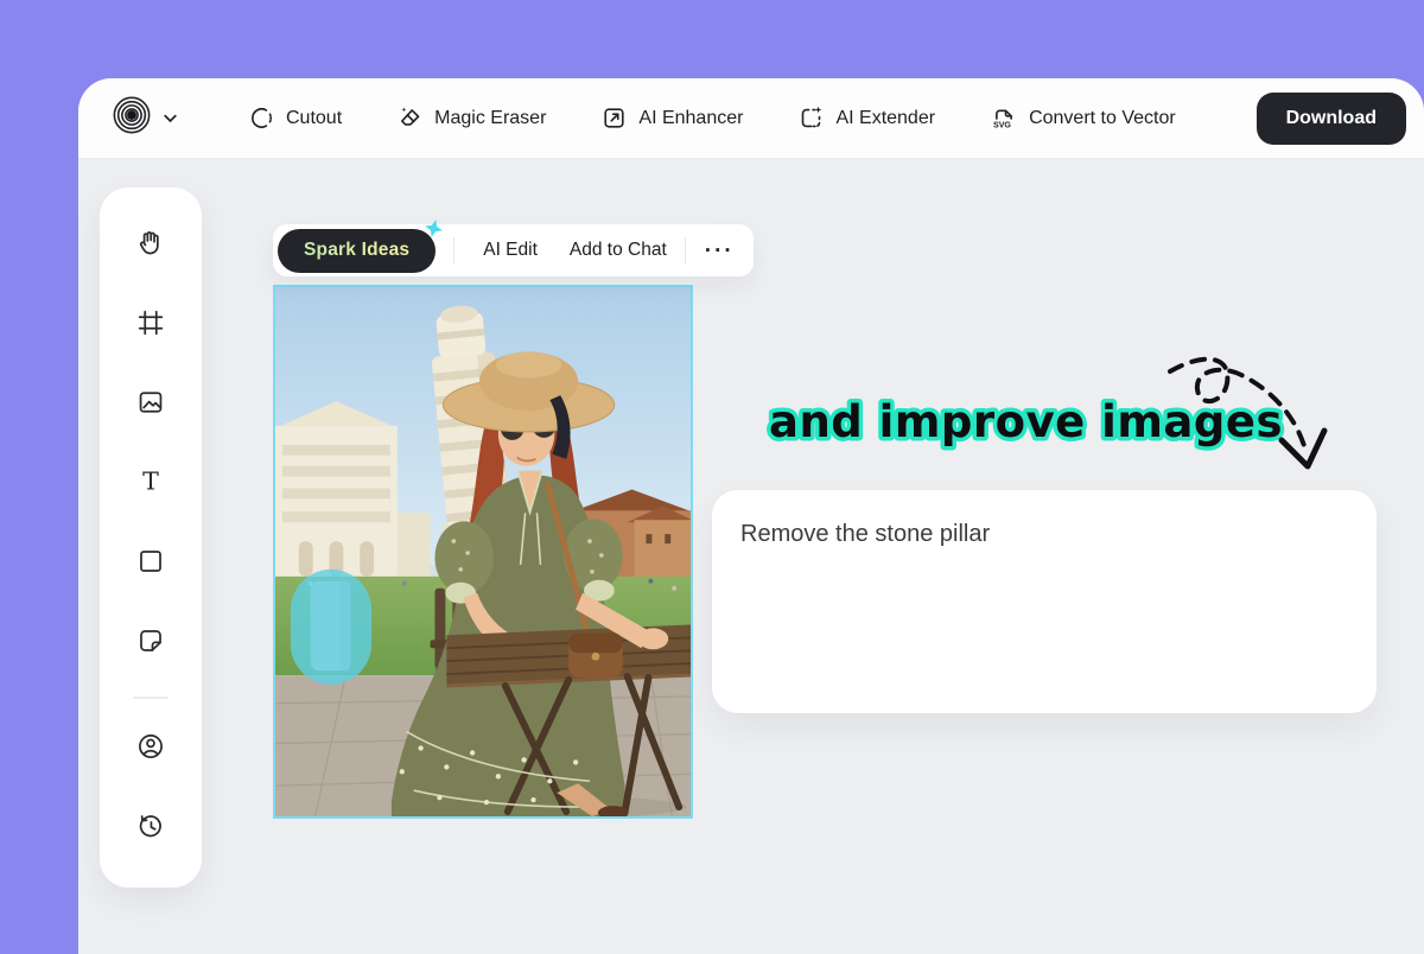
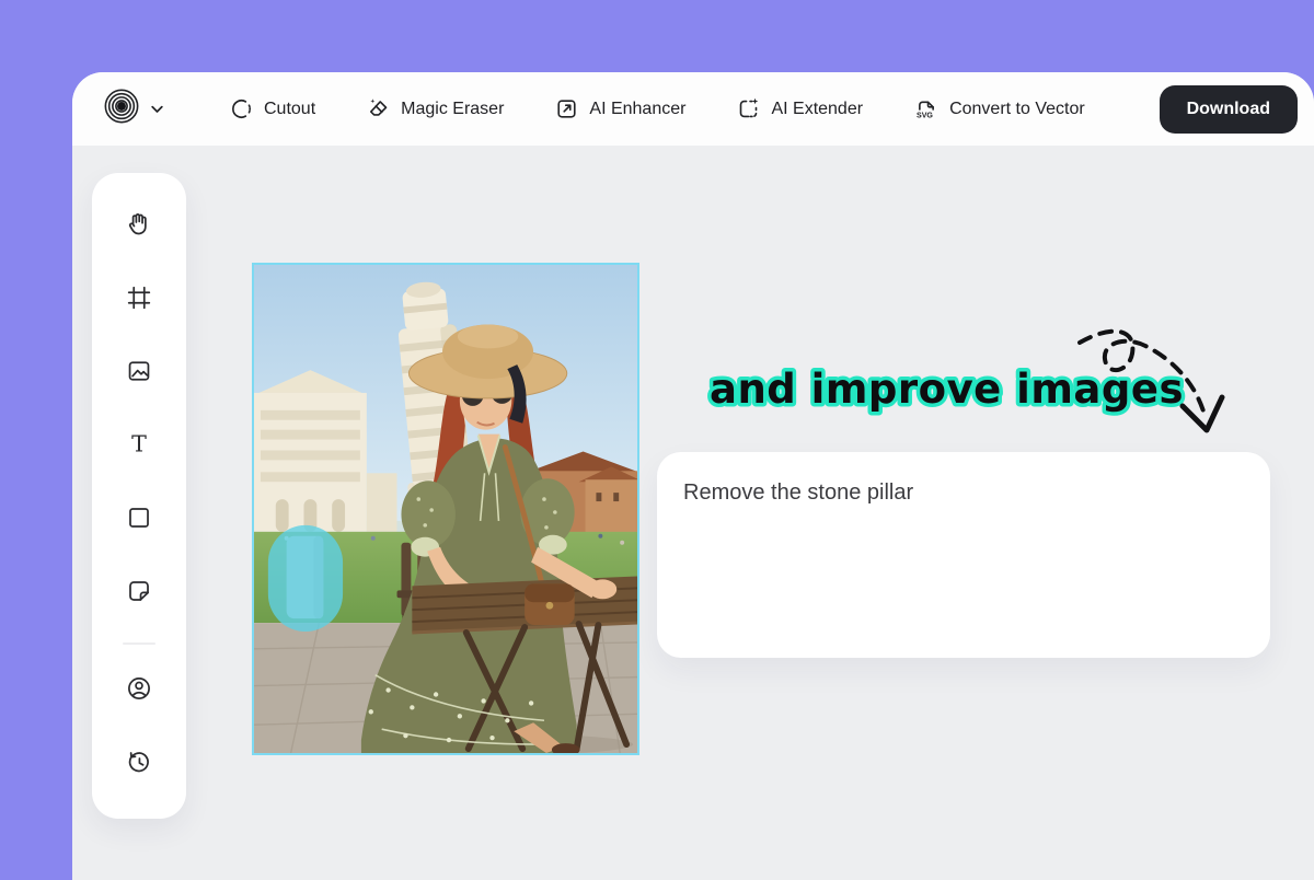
  Cutout
  Magic Eraser
  AI Enhancer
  AI Extender
  SVG
  Convert to Vector
  Download
  T
- Spark Ideas
- AI Edit
- Add to Chat
- ···
  and improve images
  Remove the stone pillar
